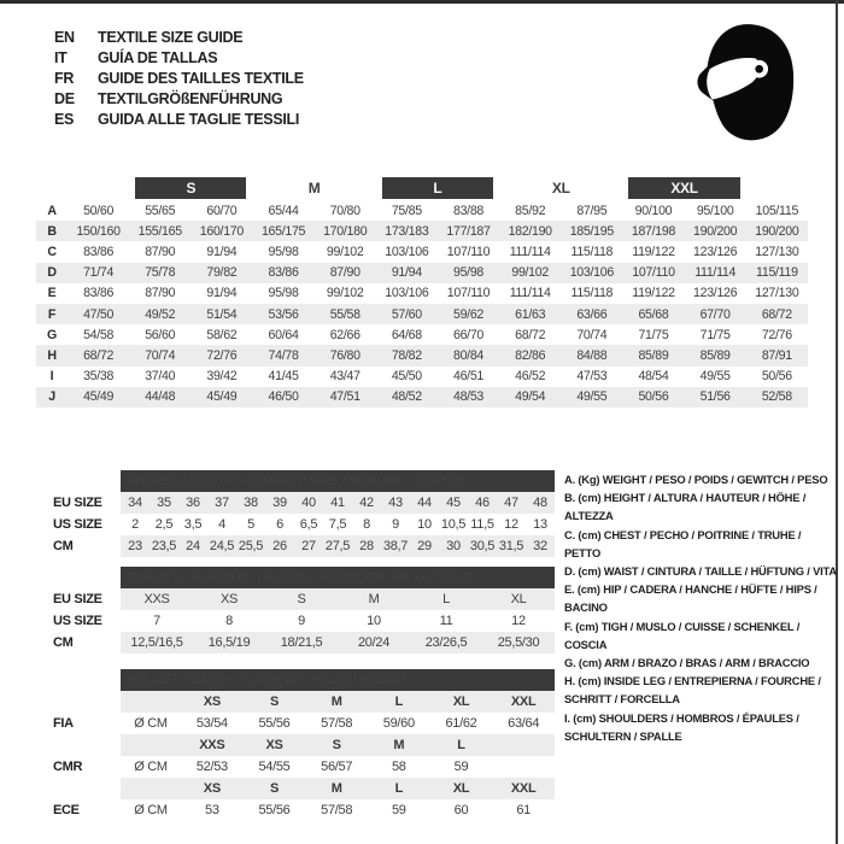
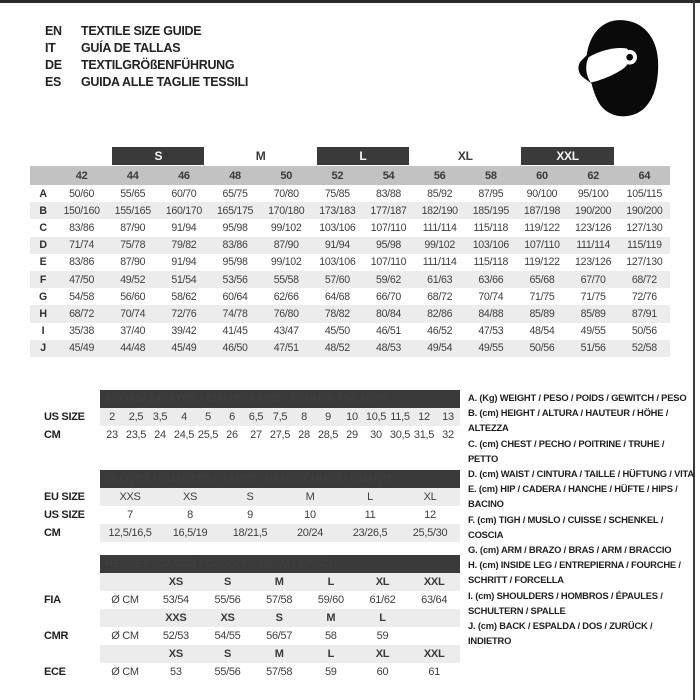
  EN
  TEXTILE SIZE GUIDE
  IT
  GUÍA DE TALLAS
- FR
- GUIDE DES TAILLES TEXTILE
  DE
  TEXTILGRÖßENFÜHRUNG
  ES
  GUIDA ALLE TAGLIE TESSILI
  		S	M	L	XL	XXL
+ 	42	44	46	48	50	52	54	56	58	60	62	64
- A	50/60	55/65	60/70	65/44	70/80	75/85	83/88	85/92	87/95	90/100	95/100	105/115
+ A	50/60	55/65	60/70	65/75	70/80	75/85	83/88	85/92	87/95	90/100	95/100	105/115
  B	150/160	155/165	160/170	165/175	170/180	173/183	177/187	182/190	185/195	187/198	190/200	190/200
  C	83/86	87/90	91/94	95/98	99/102	103/106	107/110	111/114	115/118	119/122	123/126	127/130
  D	71/74	75/78	79/82	83/86	87/90	91/94	95/98	99/102	103/106	107/110	111/114	115/119
  E	83/86	87/90	91/94	95/98	99/102	103/106	107/110	111/114	115/118	119/122	123/126	127/130
  F	47/50	49/52	51/54	53/56	55/58	57/60	59/62	61/63	63/66	65/68	67/70	68/72
  G	54/58	56/60	58/62	60/64	62/66	64/68	66/70	68/72	70/74	71/75	71/75	72/76
  H	68/72	70/74	72/76	74/78	76/80	78/82	80/84	82/86	84/88	85/89	85/89	87/91
  I	35/38	37/40	39/42	41/45	43/47	45/50	46/51	46/52	47/53	48/54	49/55	50/56
  J	45/49	44/48	45/49	46/50	47/51	48/52	48/53	49/54	49/55	50/56	51/56	52/58
- EU SIZE	34	35	36	37	38	39	40	41	42	43	44	45	46	47	48
  US SIZE	2	2,5	3,5	4	5	6	6,5	7,5	8	9	10	10,5	11,5	12	13
- CM	23	23,5	24	24,5	25,5	26	27	27,5	28	38,7	29	30	30,5	31,5	32
+ CM	23	23,5	24	24,5	25,5	26	27	27,5	28	28,5	29	30	30,5	31,5	32
  EU SIZE	XXS	XS	S	M	L	XL
  US SIZE	7	8	9	10	11	12
  CM	12,5/16,5	16,5/19	18/21,5	20/24	23/26,5	25,5/30
  		XS	S	M	L	XL	XXL
  FIA	Ø CM	53/54	55/56	57/58	59/60	61/62	63/64
  		XXS	XS	S	M	L
  CMR	Ø CM	52/53	54/55	56/57	58	59
  		XS	S	M	L	XL	XXL
  ECE	Ø CM	53	55/56	57/58	59	60	61
  A. (Kg) WEIGHT / PESO / POIDS / GEWITCH / PESO
  B. (cm) HEIGHT / ALTURA / HAUTEUR / HÖHE / ALTEZZA
  C. (cm) CHEST / PECHO / POITRINE / TRUHE / PETTO
  D. (cm) WAIST / CINTURA / TAILLE / HÜFTUNG / VITA
  E. (cm) HIP / CADERA / HANCHE / HÜFTE / HIPS / BACINO
  F. (cm) TIGH / MUSLO / CUISSE / SCHENKEL / COSCIA
  G. (cm) ARM / BRAZO / BRAS / ARM / BRACCIO
  H. (cm) INSIDE LEG / ENTREPIERNA / FOURCHE / SCHRITT / FORCELLA
  I. (cm) SHOULDERS / HOMBROS / ÉPAULES / SCHULTERN / SPALLE
+ J. (cm) BACK / ESPALDA / DOS / ZURÜCK / INDIETRO
